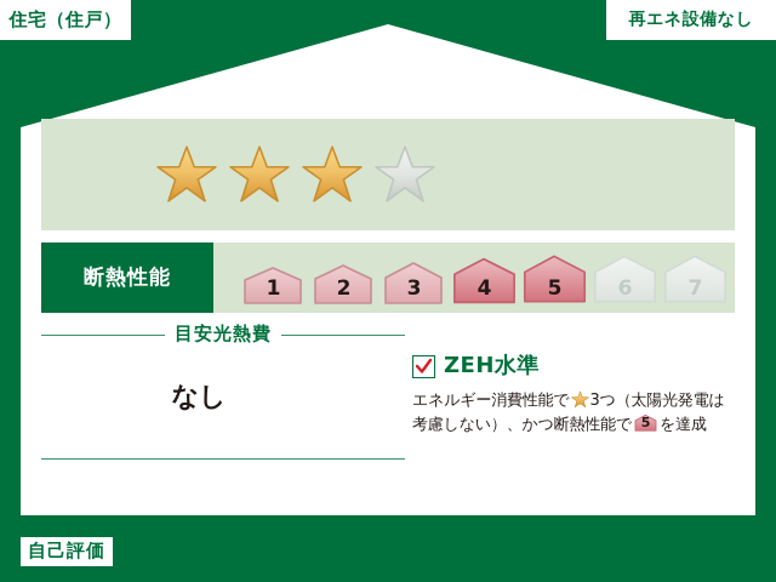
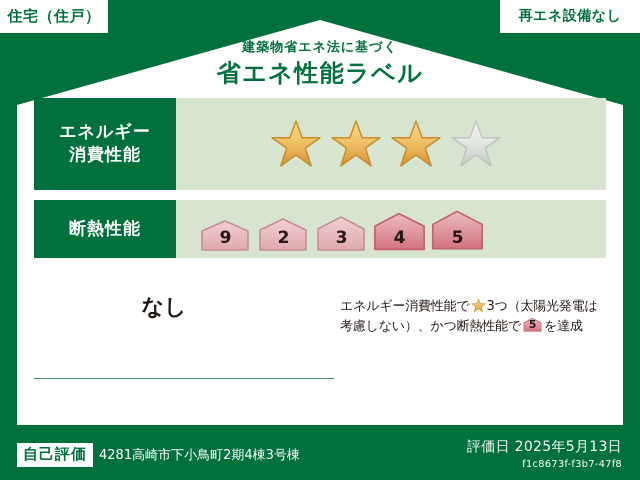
  住宅（住戸）
  再エネ設備なし
+ 建築物省エネ法に基づく
+ 省エネ性能ラベル
+ エネルギー
+ 消費性能
  断熱性能
- 1
+ 9
  2
  3
  4
  5
- 6
- 7
- 目安光熱費
  なし
- ZEH水準
  エネルギー消費性能で 3つ（太陽光発電は考慮しない）、かつ断熱性能で
  5
  を達成
  自己評価
+ 4281高崎市下小鳥町2期4棟3号棟
+ 評価日 2025年5月13日
+ f1c8673f-f3b7-47f8
